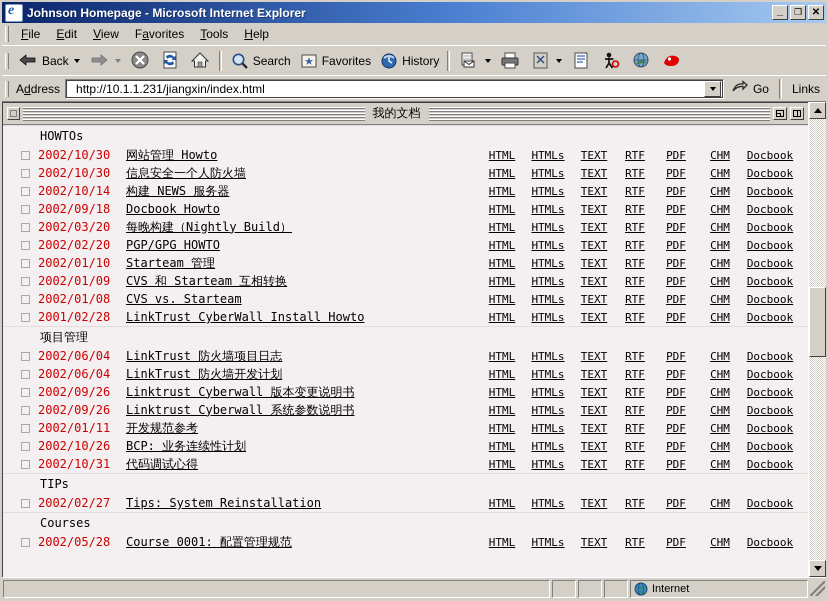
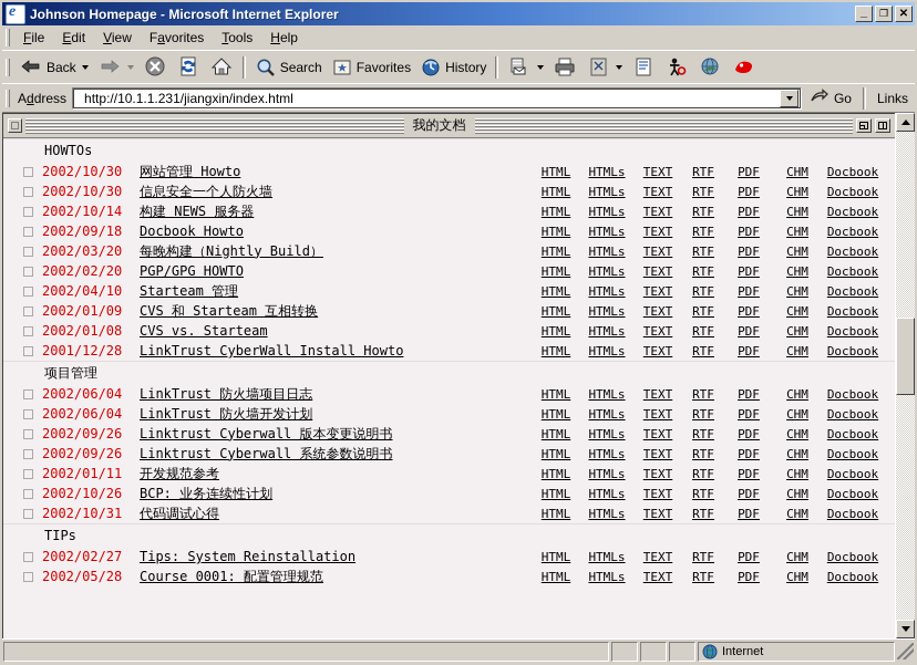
  Johnson Homepage - Microsoft Internet Explorer
  _
  ❐
  ✕
  File
  Edit
  View
  Favorites
  Tools
  Help
  Back
  Search
  Favorites
  History
  Address
  http://10.1.1.231/jiangxin/index.html
  Go
  Links
  我的文档
  HOWTOs
  2002/10/30
  网站管理 Howto
  HTML
  HTMLs
  TEXT
  RTF
  PDF
  CHM
  Docbook
  2002/10/30
  信息安全一个人防火墙
  HTML
  HTMLs
  TEXT
  RTF
  PDF
  CHM
  Docbook
  2002/10/14
  构建 NEWS 服务器
  HTML
  HTMLs
  TEXT
  RTF
  PDF
  CHM
  Docbook
  2002/09/18
  Docbook Howto
  HTML
  HTMLs
  TEXT
  RTF
  PDF
  CHM
  Docbook
  2002/03/20
  每晚构建（Nightly Build）
  HTML
  HTMLs
  TEXT
  RTF
  PDF
  CHM
  Docbook
  2002/02/20
  PGP/GPG HOWTO
  HTML
  HTMLs
  TEXT
  RTF
  PDF
  CHM
  Docbook
- 2002/01/10
+ 2002/04/10
  Starteam 管理
  HTML
  HTMLs
  TEXT
  RTF
  PDF
  CHM
  Docbook
  2002/01/09
  CVS 和 Starteam 互相转换
  HTML
  HTMLs
  TEXT
  RTF
  PDF
  CHM
  Docbook
  2002/01/08
  CVS vs. Starteam
  HTML
  HTMLs
  TEXT
  RTF
  PDF
  CHM
  Docbook
- 2001/02/28
+ 2001/12/28
  LinkTrust CyberWall Install Howto
  HTML
  HTMLs
  TEXT
  RTF
  PDF
  CHM
  Docbook
  项目管理
  2002/06/04
  LinkTrust 防火墙项目日志
  HTML
  HTMLs
  TEXT
  RTF
  PDF
  CHM
  Docbook
  2002/06/04
  LinkTrust 防火墙开发计划
  HTML
  HTMLs
  TEXT
  RTF
  PDF
  CHM
  Docbook
  2002/09/26
  Linktrust Cyberwall 版本变更说明书
  HTML
  HTMLs
  TEXT
  RTF
  PDF
  CHM
  Docbook
  2002/09/26
  Linktrust Cyberwall 系统参数说明书
  HTML
  HTMLs
  TEXT
  RTF
  PDF
  CHM
  Docbook
  2002/01/11
  开发规范参考
  HTML
  HTMLs
  TEXT
  RTF
  PDF
  CHM
  Docbook
  2002/10/26
  BCP: 业务连续性计划
  HTML
  HTMLs
  TEXT
  RTF
  PDF
  CHM
  Docbook
  2002/10/31
  代码调试心得
  HTML
  HTMLs
  TEXT
  RTF
  PDF
  CHM
  Docbook
  TIPs
  2002/02/27
  Tips: System Reinstallation
  HTML
  HTMLs
  TEXT
  RTF
  PDF
  CHM
  Docbook
- Courses
  2002/05/28
  Course 0001: 配置管理规范
  HTML
  HTMLs
  TEXT
  RTF
  PDF
  CHM
  Docbook
  Internet
